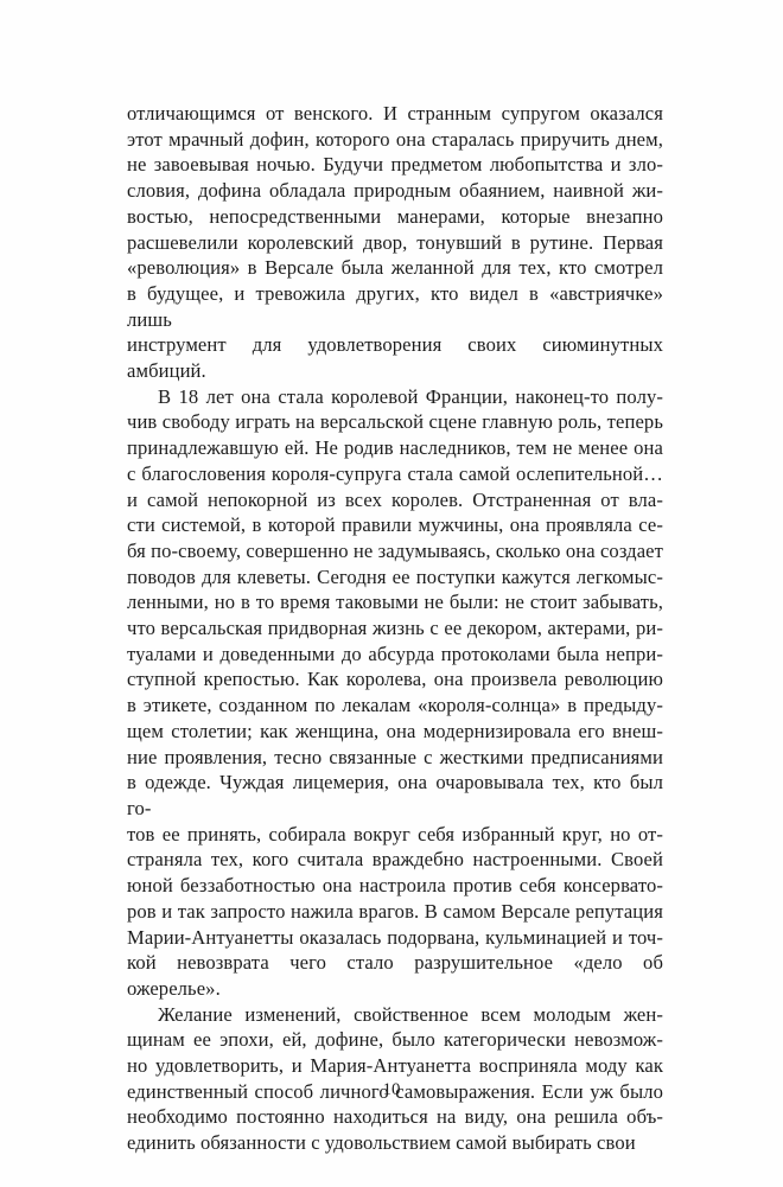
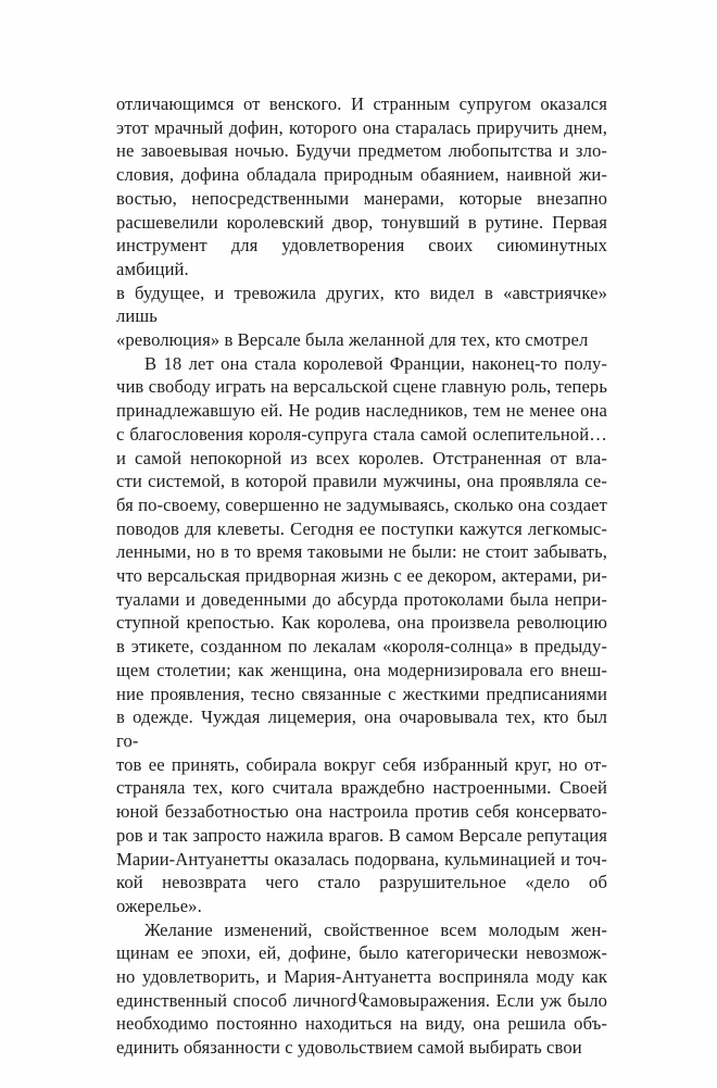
  отличающимся от венского. И странным супругом оказался
  этот мрачный дофин, которого она старалась приручить днем,
  не завоевывая ночью. Будучи предметом любопытства и зло-
  словия, дофина обладала природным обаянием, наивной жи-
  востью, непосредственными манерами, которые внезапно
  расшевелили королевский двор, тонувший в рутине. Первая
- «революция» в Версале была желанной для тех, кто смотрел
+ инструмент для удовлетворения своих сиюминутных амбиций.
  в будущее, и тревожила других, кто видел в «австриячке» лишь
- инструмент для удовлетворения своих сиюминутных амбиций.
+ «революция» в Версале была желанной для тех, кто смотрел
  В 18 лет она стала королевой Франции, наконец-то полу-
  чив свободу играть на версальской сцене главную роль, теперь
  принадлежавшую ей. Не родив наследников, тем не менее она
  с благословения короля-супруга стала самой ослепительной…
  и самой непокорной из всех королев. Отстраненная от вла-
  сти системой, в которой правили мужчины, она проявляла се-
  бя по-своему, совершенно не задумываясь, сколько она создает
  поводов для клеветы. Сегодня ее поступки кажутся легкомыс-
  ленными, но в то время таковыми не были: не стоит забывать,
  что версальская придворная жизнь с ее декором, актерами, ри-
  туалами и доведенными до абсурда протоколами была непри-
  ступной крепостью. Как королева, она произвела революцию
  в этикете, созданном по лекалам «короля-солнца» в предыду-
  щем столетии; как женщина, она модернизировала его внеш-
  ние проявления, тесно связанные с жесткими предписаниями
  в одежде. Чуждая лицемерия, она очаровывала тех, кто был го-
  тов ее принять, собирала вокруг себя избранный круг, но от-
  страняла тех, кого считала враждебно настроенными. Своей
  юной беззаботностью она настроила против себя консервато-
  ров и так запросто нажила врагов. В самом Версале репутация
  Марии-Антуанетты оказалась подорвана, кульминацией и точ-
  кой невозврата чего стало разрушительное «дело об ожерелье».
  Желание изменений, свойственное всем молодым жен-
  щинам ее эпохи, ей, дофине, было категорически невозмож-
  но удовлетворить, и Мария-Антуанетта восприняла моду как
  единственный способ личного самовыражения. Если уж было
  необходимо постоянно находиться на виду, она решила объ-
  единить обязанности с удовольствием самой выбирать свои
  10
